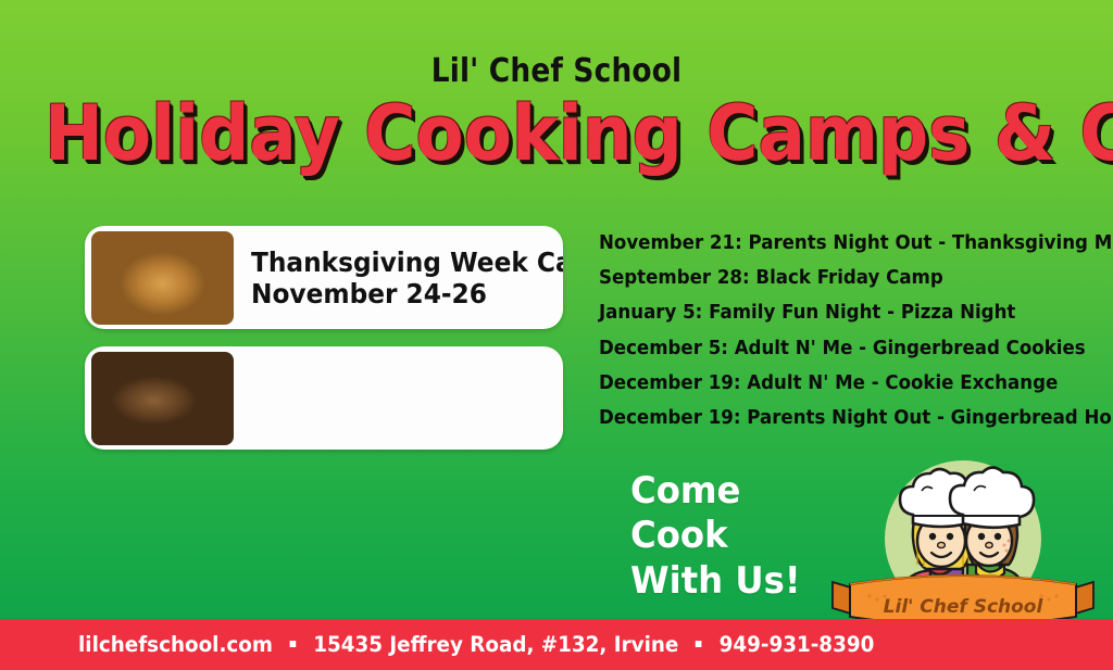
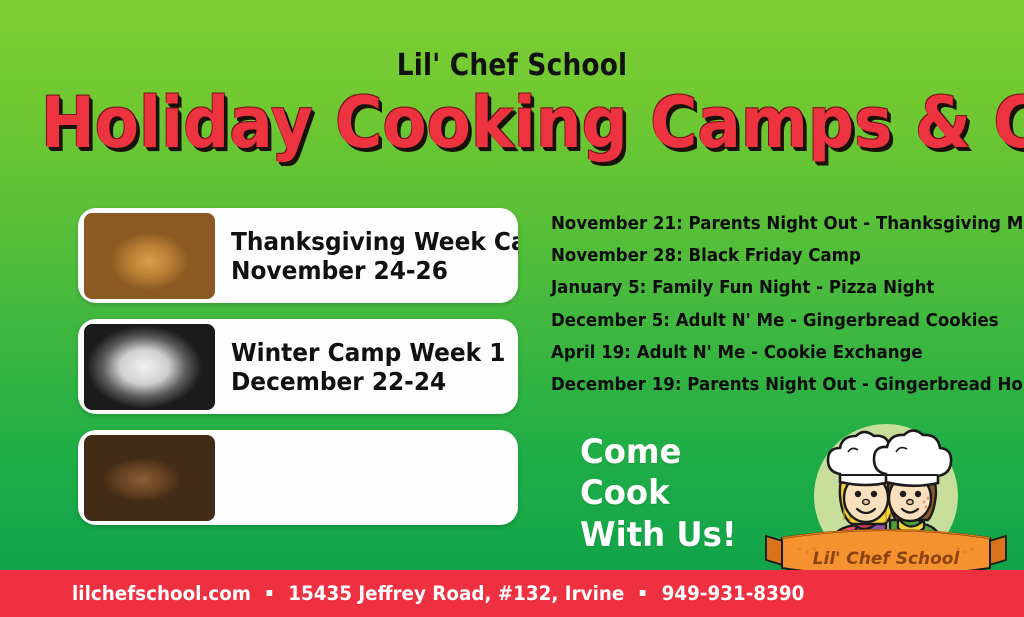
  Lil' Chef School
  Holiday Cooking Camps & C
  Thanksgiving Week C
  November 24-26
+ Winter Camp Week 1
+ December 22-24
  November 21: Parents Night Out - Thanksgiving M
- September 28: Black Friday Camp
+ November 28: Black Friday Camp
  January 5: Family Fun Night - Pizza Night
  December 5: Adult N' Me - Gingerbread Cookies
- December 19: Adult N' Me - Cookie Exchange
+ April 19: Adult N' Me - Cookie Exchange
  December 19: Parents Night Out - Gingerbread Ho
  Come Cook
  With Us!
  Lil' Chef School
  lilchefschool.com 15435 Jeffrey Road, #132, Irvine 949-931-8390
